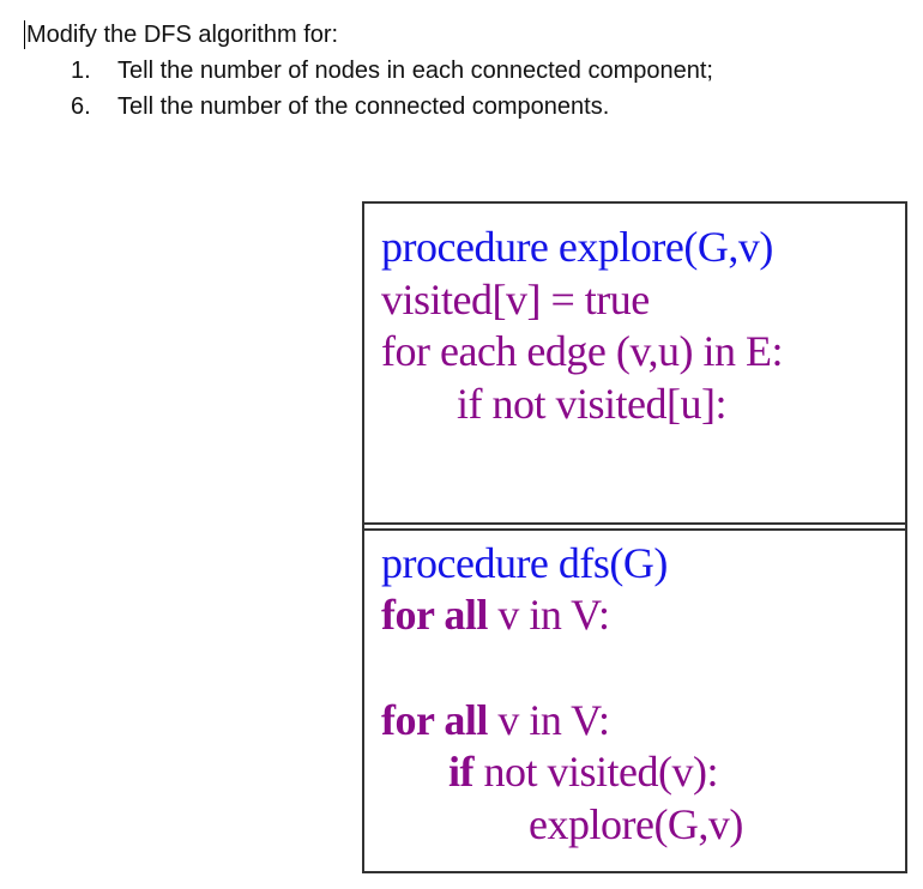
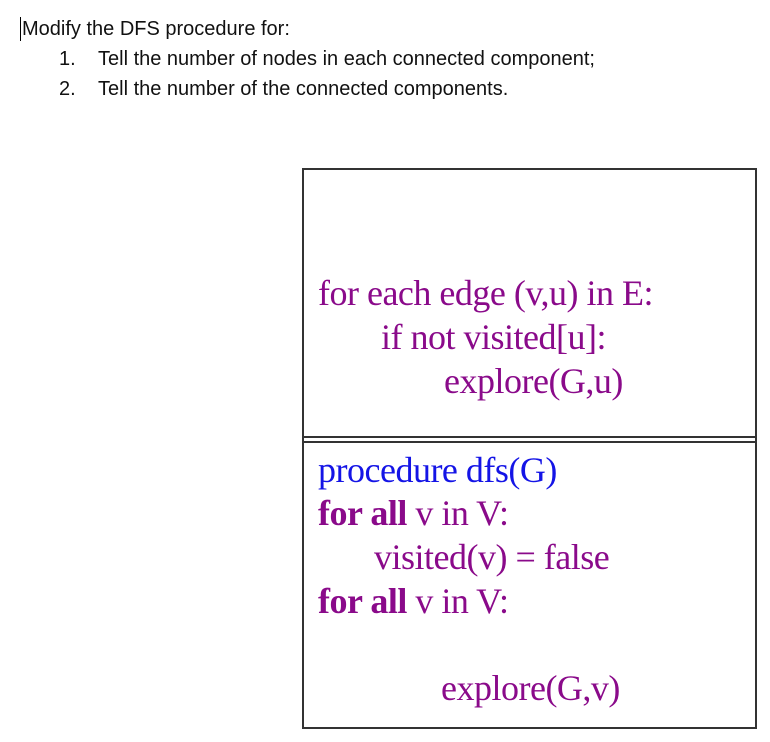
- Modify the DFS algorithm for:
+ Modify the DFS procedure for:
  1.
  Tell the number of nodes in each connected component;
- 6.
+ 2.
  Tell the number of the connected components.
- procedure explore(G,v)
- visited[v] = true
  for each edge (v,u) in E:
  if not visited[u]:
+ explore(G,u)
  procedure dfs(G)
  for all v in V:
+ visited(v) = false
  for all v in V:
- if not visited(v):
  explore(G,v)
